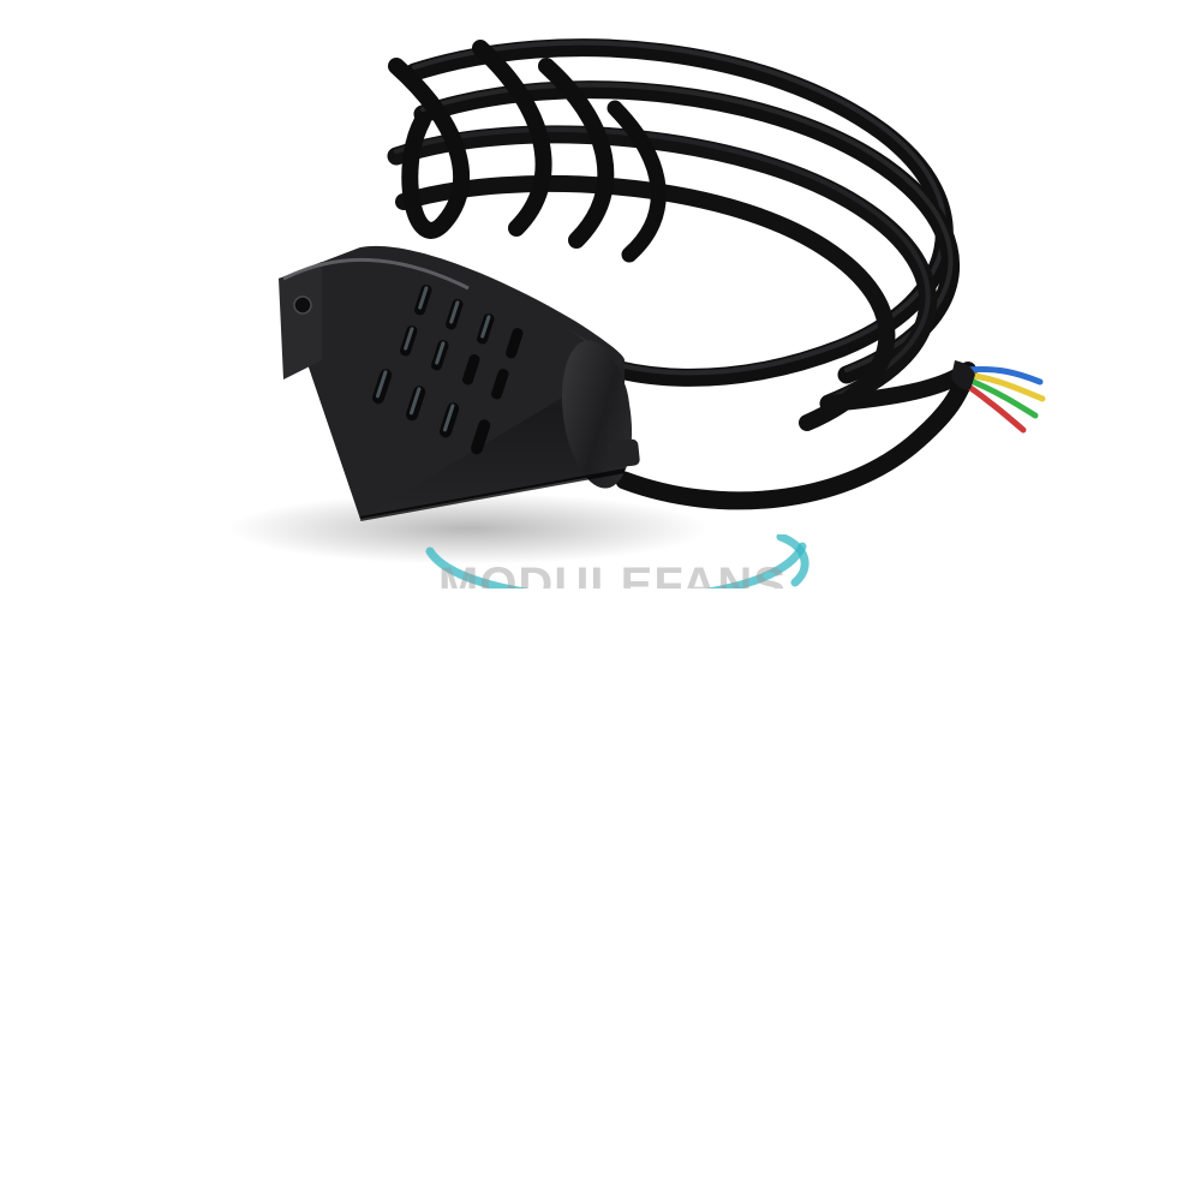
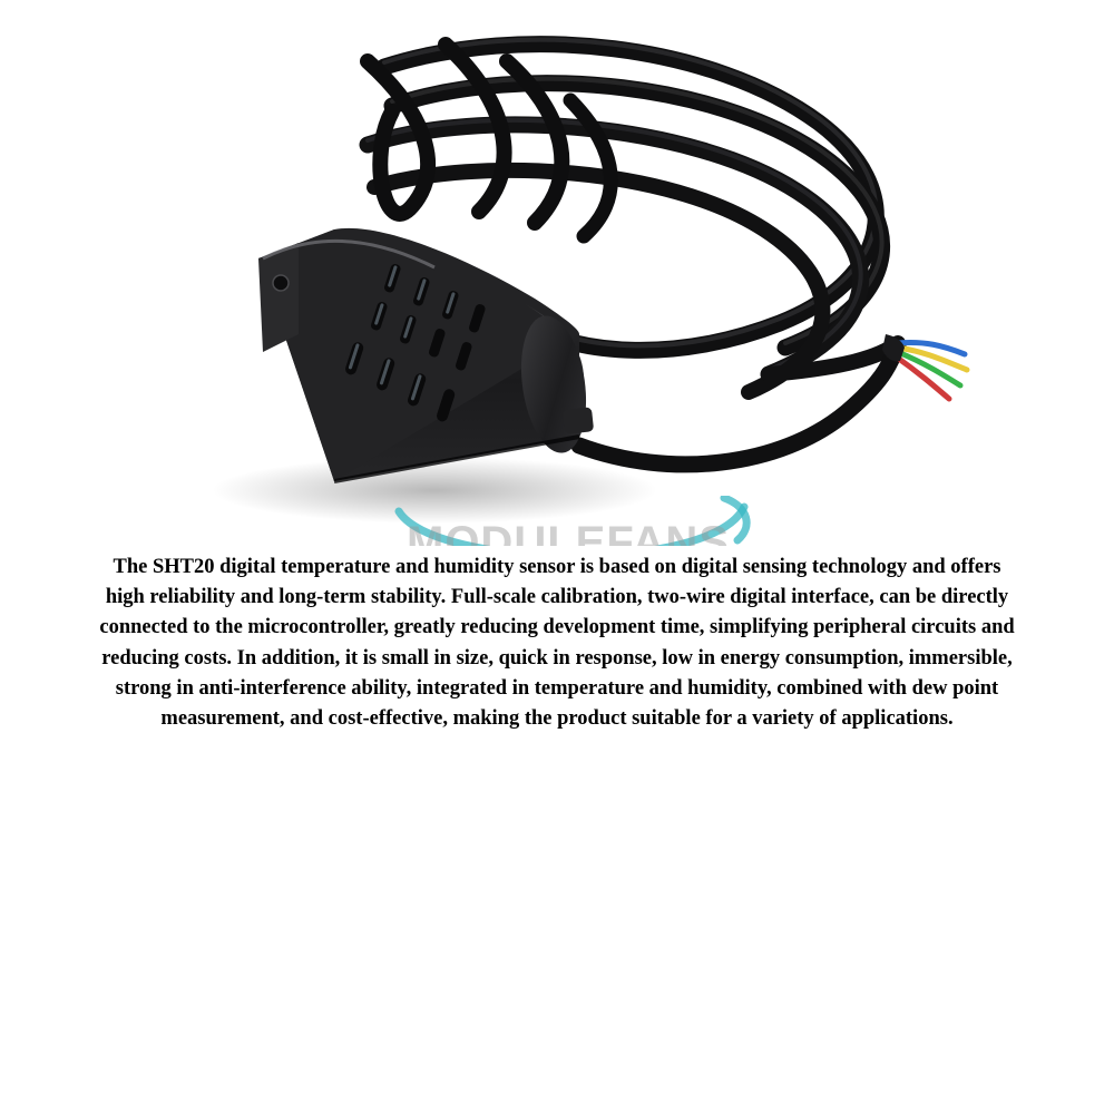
  MODULEFANS
+ The SHT20 digital temperature and humidity sensor is based on digital sensing technology and offers high reliability and long-term stability. Full-scale calibration, two-wire digital interface, can be directly connected to the microcontroller, greatly reducing development time, simplifying peripheral circuits and reducing costs. In addition, it is small in size, quick in response, low in energy consumption, immersible, strong in anti-interference ability, integrated in temperature and humidity, combined with dew point measurement, and cost-effective, making the product suitable for a variety of applications.
